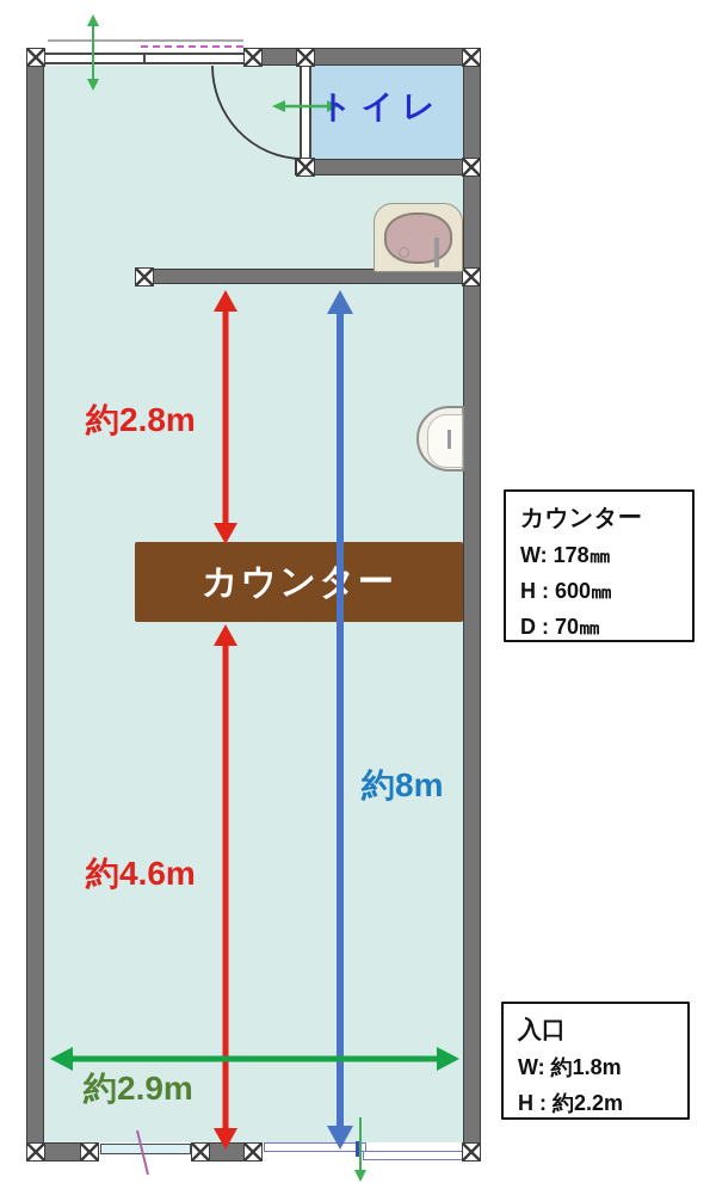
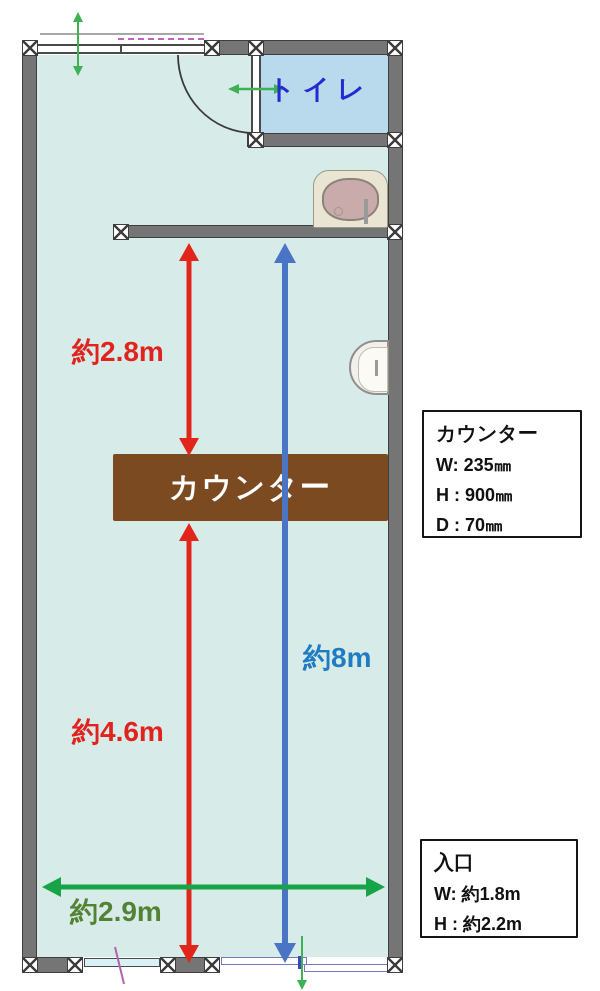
  カウンー
  トイレ
  約2.8m
  約4.6m
  約8m
  約2.9m
  カウンター
- W: 178㎜
+ W: 235㎜
- H : 600㎜
+ H : 900㎜
  D : 70㎜
  入口
  W: 約1.8m
  H : 約2.2m
